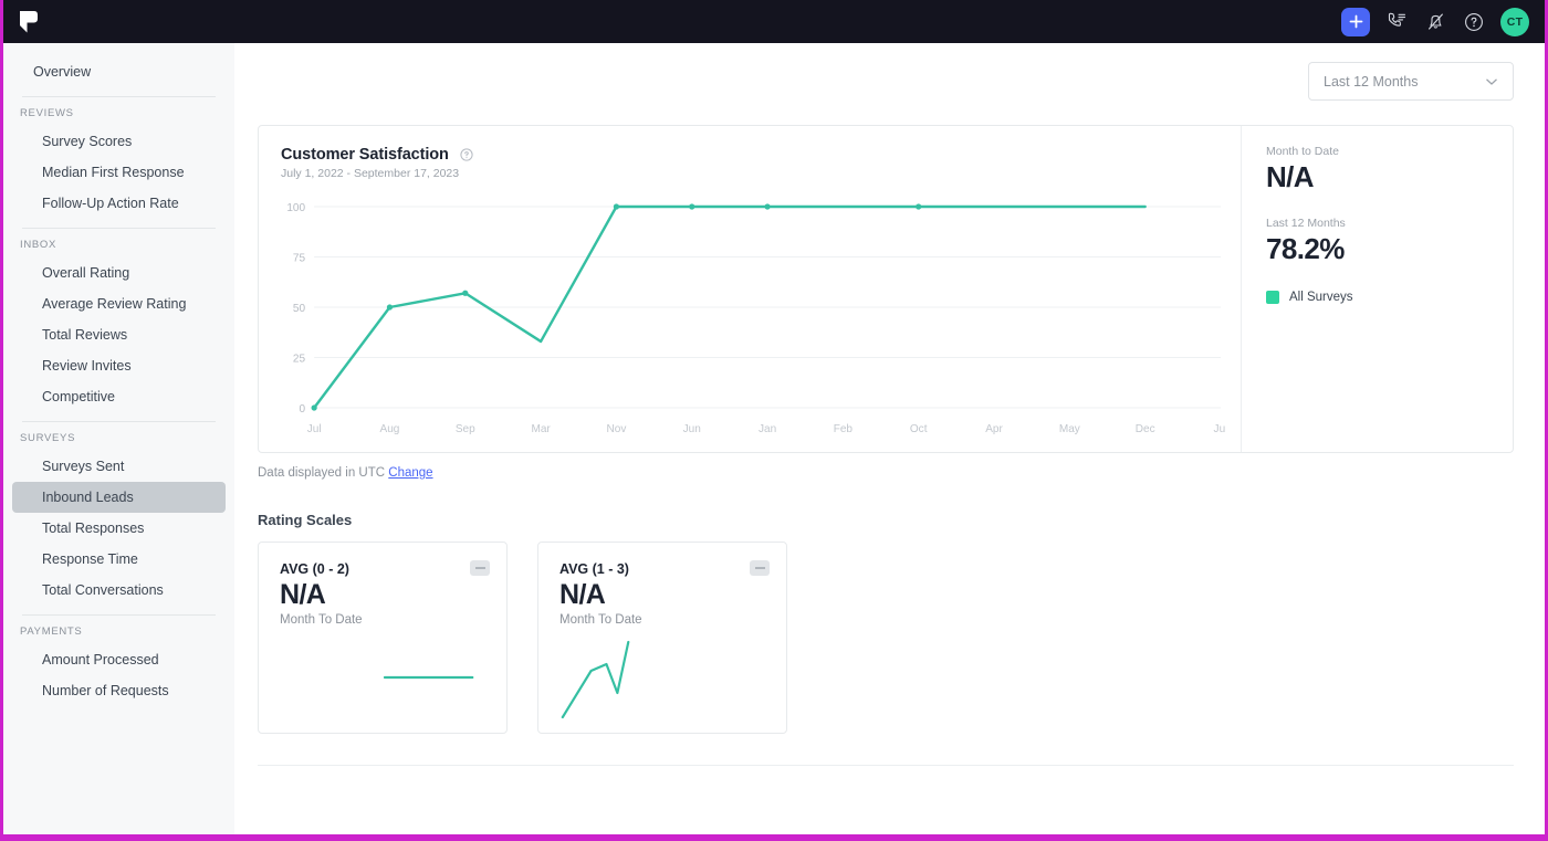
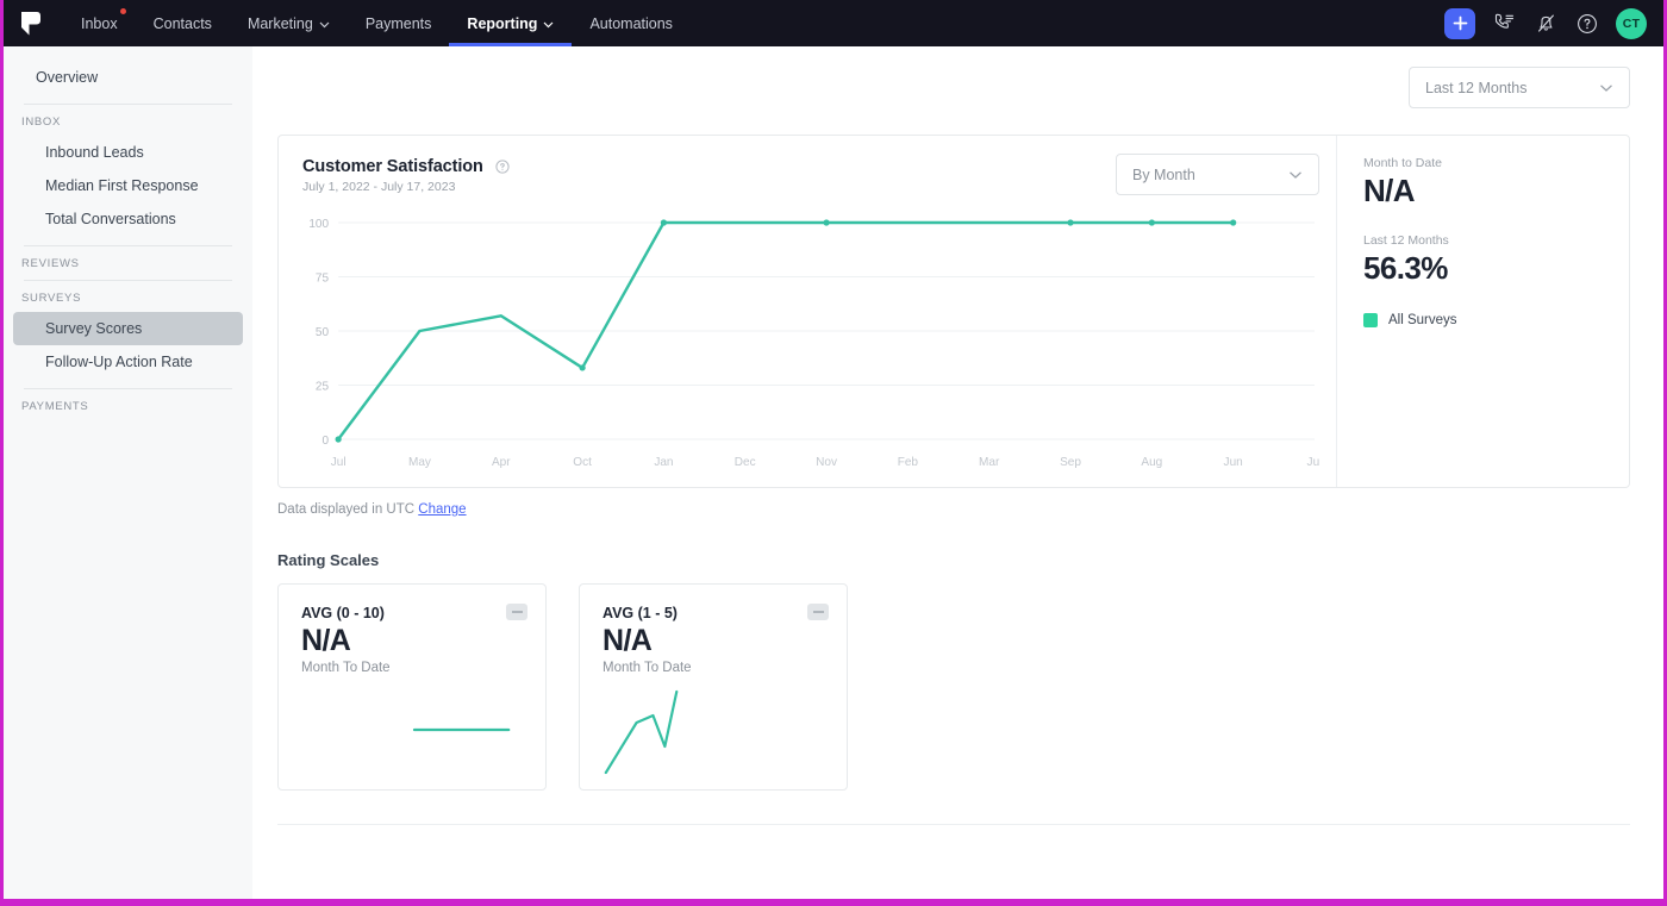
+ Inbox
+ Contacts
+ Marketing
+ Payments
+ Reporting
+ Automations
  CT
  Overview
- REVIEWS
+ INBOX
- Survey Scores
+ Inbound Leads
  Median First Response
- Follow-Up Action Rate
+ Total Conversations
- INBOX
+ REVIEWS
- Overall Rating
- Average Review Rating
- Total Reviews
- Review Invites
- Competitive
  SURVEYS
- Surveys Sent
- Inbound Leads
+ Survey Scores
- Total Responses
- Response Time
- Total Conversations
+ Follow-Up Action Rate
  PAYMENTS
- Amount Processed
- Number of Requests
  Last 12 Months
  Customer Satisfaction
- July 1, 2022 - September 17, 2023
+ July 1, 2022 - July 17, 2023
+ By Month
  0
  25
  50
  75
  100
  Jul
- Aug
+ May
- Sep
+ Apr
- Mar
+ Oct
- Nov
+ Jan
- Jun
+ Dec
- Jan
+ Nov
  Feb
- Oct
+ Mar
- Apr
+ Sep
- May
+ Aug
- Dec
+ Jun
  Month to Date
  N/A
  Last 12 Months
- 78.2%
+ 56.3%
  All Surveys
  Data displayed in UTC Change
  Rating Scales
- AVG (0 - 2)
+ AVG (0 - 10)
  N/A
  Month To Date
- AVG (1 - 3)
+ AVG (1 - 5)
  N/A
  Month To Date
